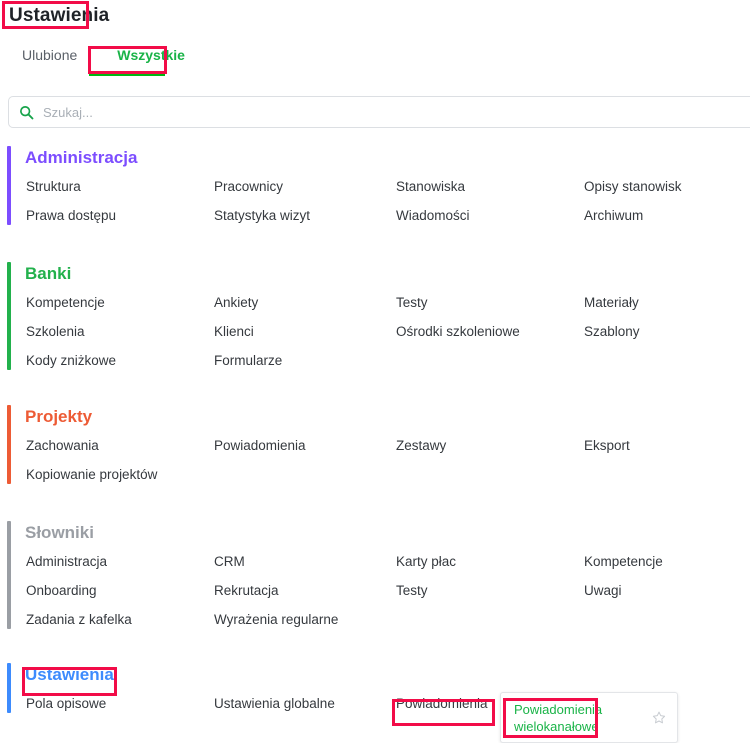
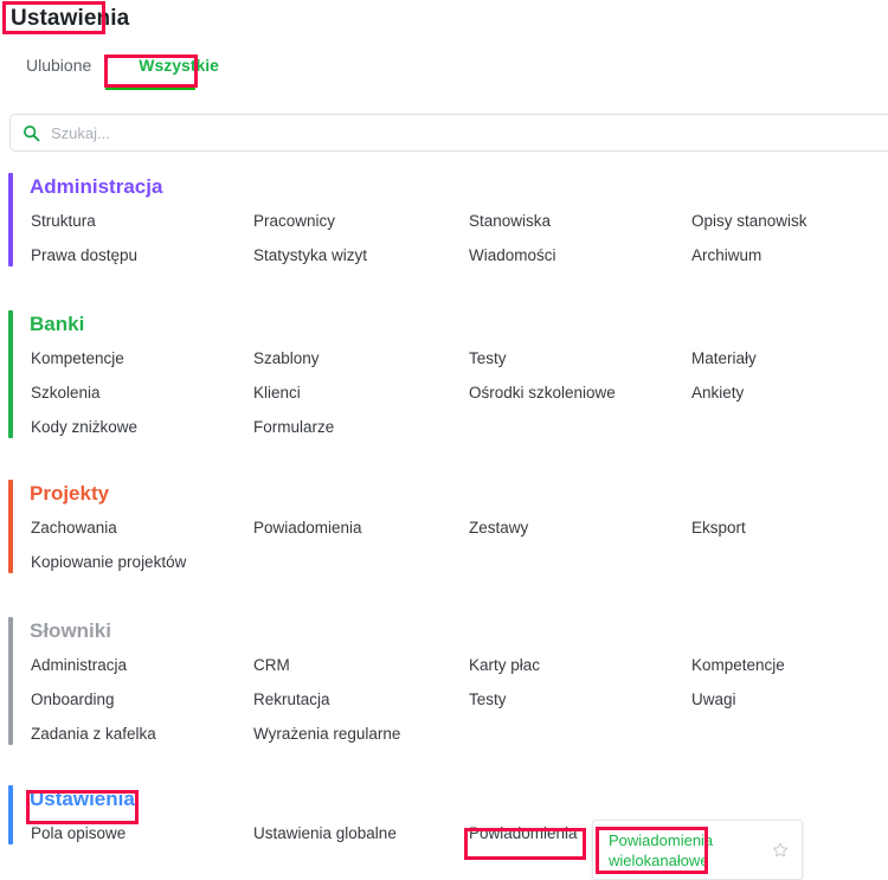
  Ustawienia
  Ulubione
  Wszystkie
  Szukaj...
  Administracja
  Struktura
  Pracownicy
  Stanowiska
  Opisy stanowisk
  Prawa dostępu
  Statystyka wizyt
  Wiadomości
  Archiwum
  Banki
  Kompetencje
- Ankiety
+ Szablony
  Testy
  Materiały
  Szkolenia
  Klienci
  Ośrodki szkoleniowe
- Szablony
+ Ankiety
  Kody zniżkowe
  Formularze
  Projekty
  Zachowania
  Powiadomienia
  Zestawy
  Eksport
  Kopiowanie projektów
  Słowniki
  Administracja
  CRM
  Karty płac
  Kompetencje
  Onboarding
  Rekrutacja
  Testy
  Uwagi
  Zadania z kafelka
  Wyrażenia regularne
  Ustawienia
  Pola opisowe
  Ustawienia globalne
  Powiadomienia
  Powiadomienia wielokanałowe
